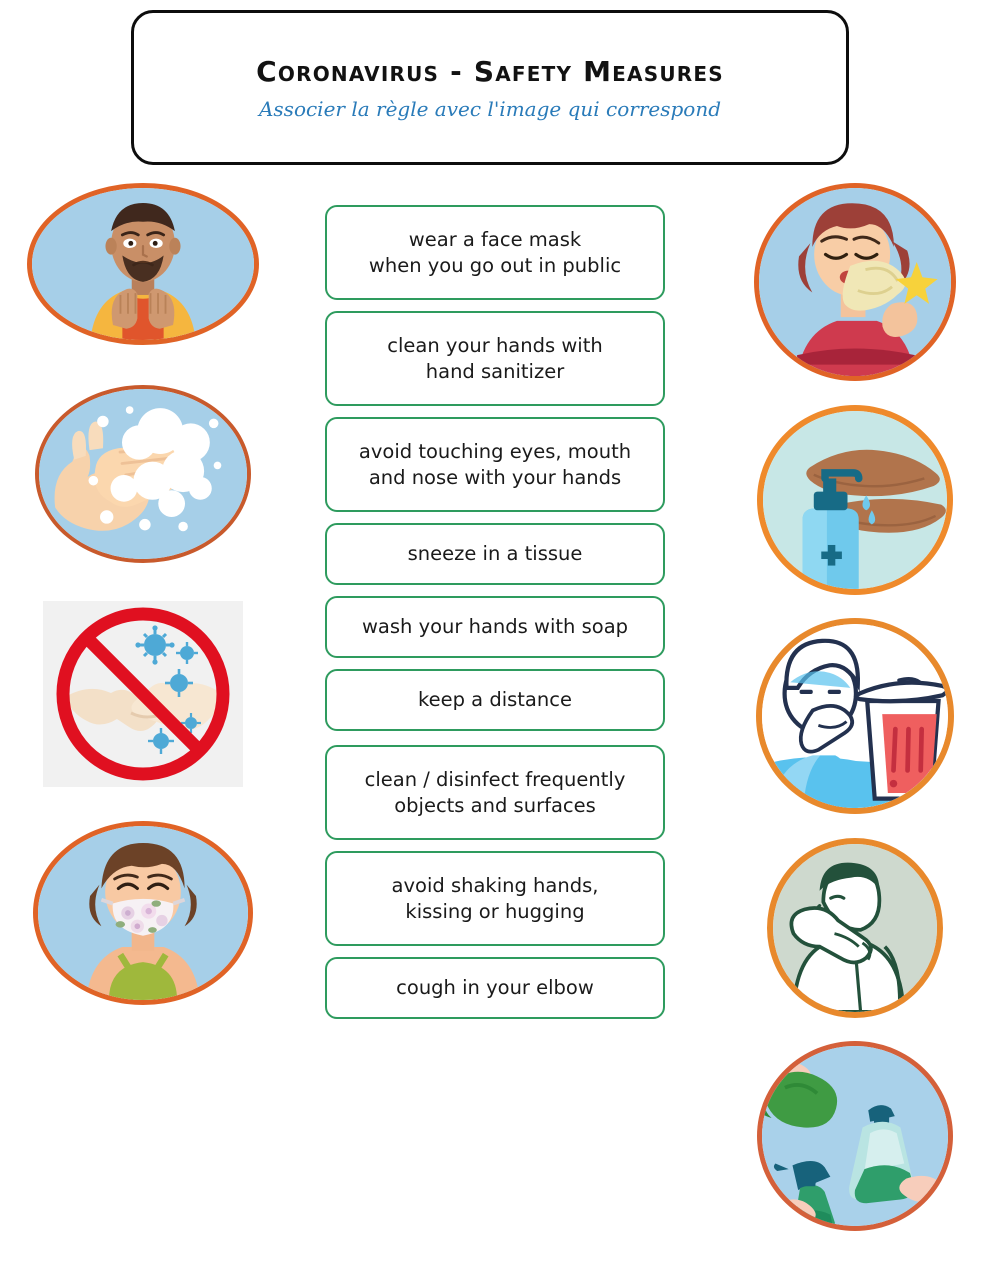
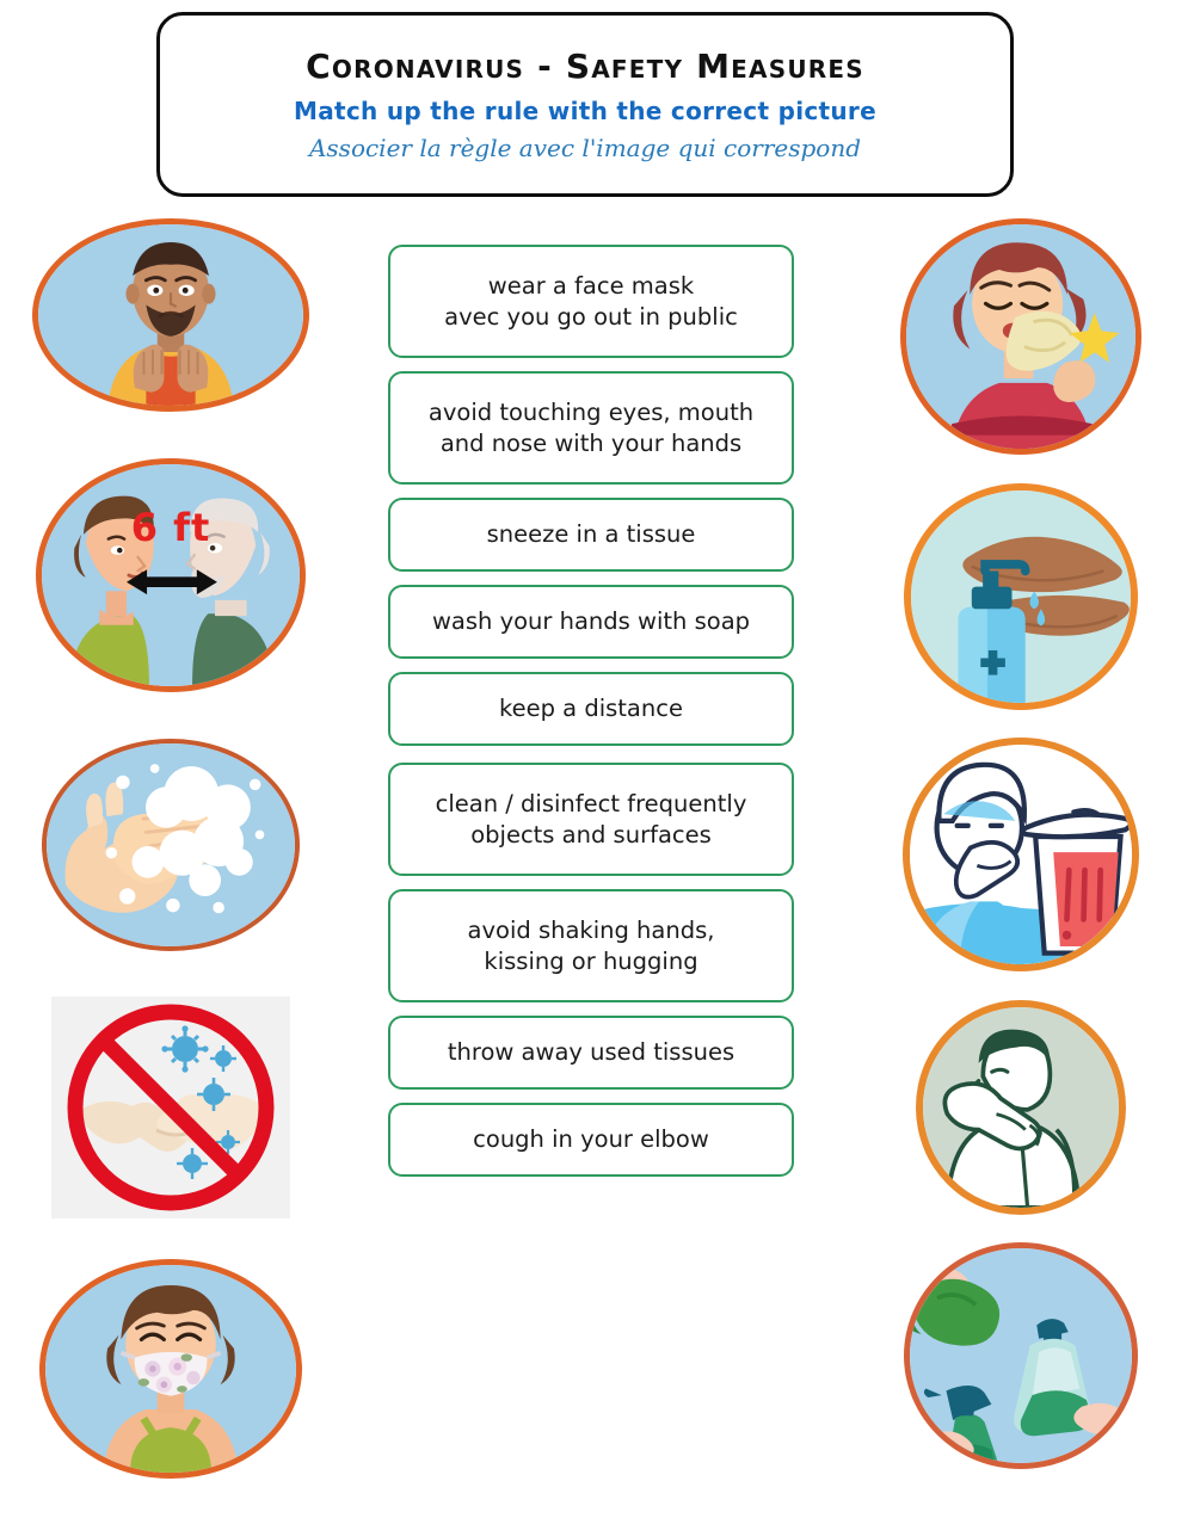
  Coronavirus - Safety Measures
+ Match up the rule with the correct picture
  Associer la règle avec l'image qui correspond
+ 6 ft
  wear a face mask
- when you go out in public
+ avec you go out in public
- clean your hands with
- hand sanitizer
  avoid touching eyes, mouth
  and nose with your hands
  sneeze in a tissue
  wash your hands with soap
  keep a distance
  clean / disinfect frequently
  objects and surfaces
  avoid shaking hands,
  kissing or hugging
+ throw away used tissues
  cough in your elbow
